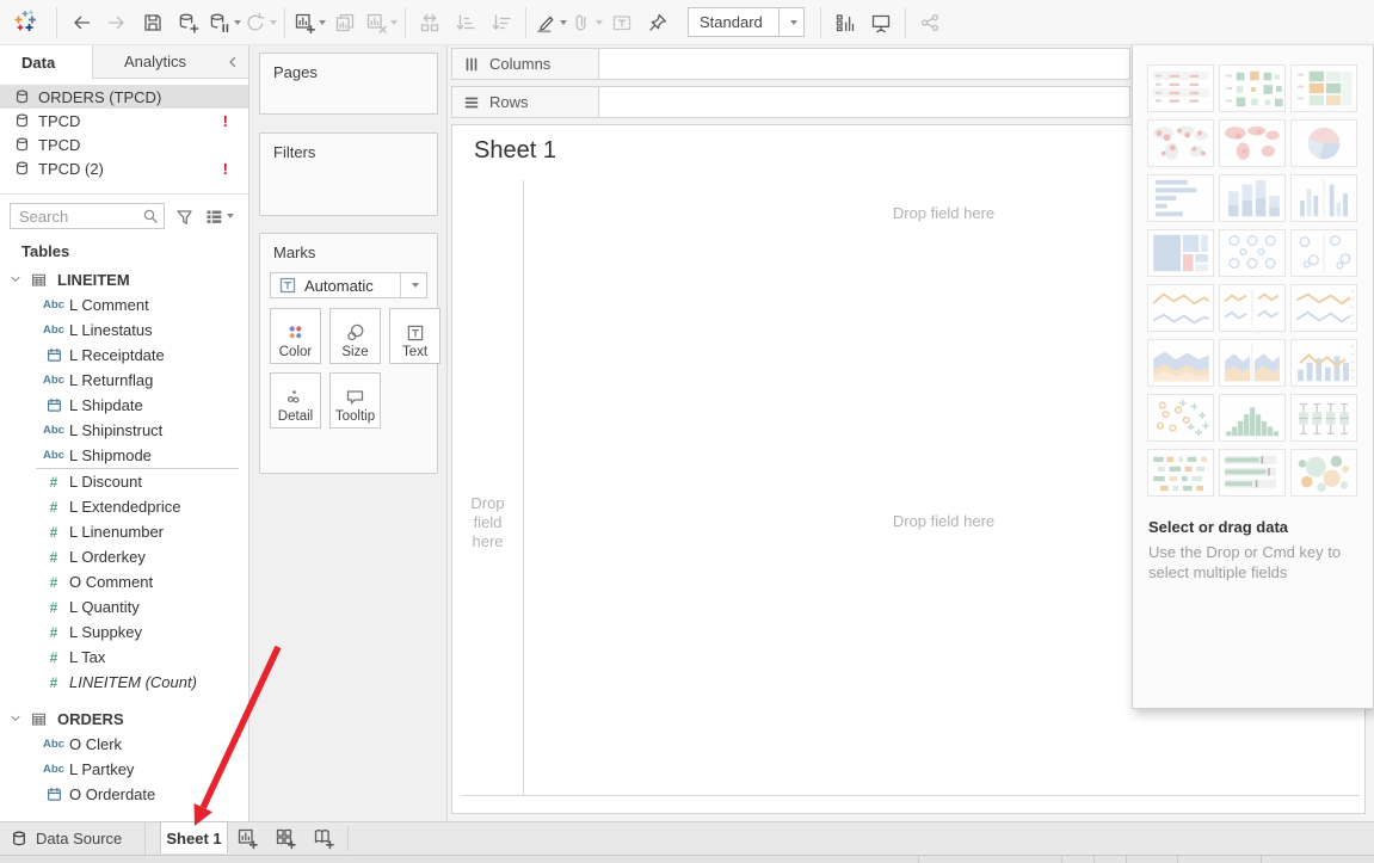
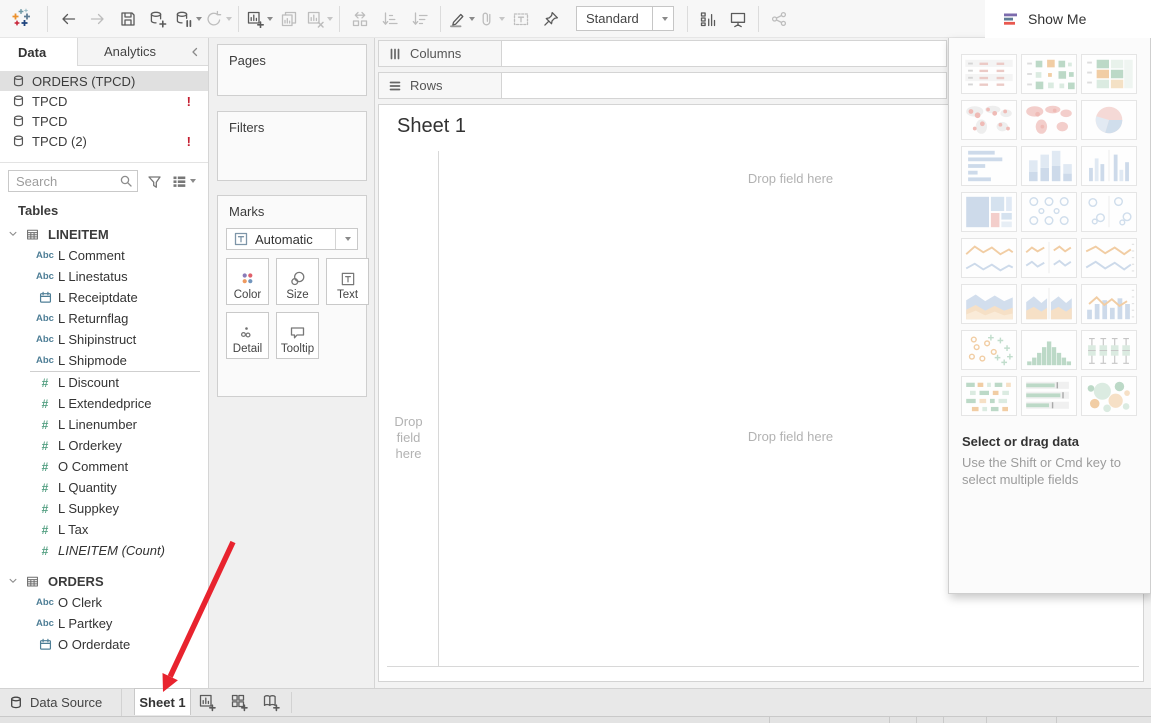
  Standard
+ Show Me
  Data
  Analytics
  ORDERS (TPCD)
  TPCD
  !
  TPCD
  TPCD (2)
  !
  Search
  Tables
  LINEITEM
  Abc
  L Comment
  Abc
  L Linestatus
  L Receiptdate
  Abc
  L Returnflag
- L Shipdate
  Abc
  L Shipinstruct
  Abc
  L Shipmode
  #
  L Discount
  #
  L Extendedprice
  #
  L Linenumber
  #
  L Orderkey
  #
  O Comment
  #
  L Quantity
  #
  L Suppkey
  #
  L Tax
  #
  LINEITEM (Count)
  ORDERS
  Abc
  O Clerk
  Abc
  L Partkey
  O Orderdate
  Pages
  Filters
  Marks
  Automatic
  Color
  Size
  Text
  Detail
  Tooltip
  Columns
  Rows
  Sheet 1
  Drop field here
  Drop
  field
  here
  Drop field here
  Select or drag data
- Use the Drop or Cmd key to
+ Use the Shift or Cmd key to
  select multiple fields
  Data Source
  Sheet 1
